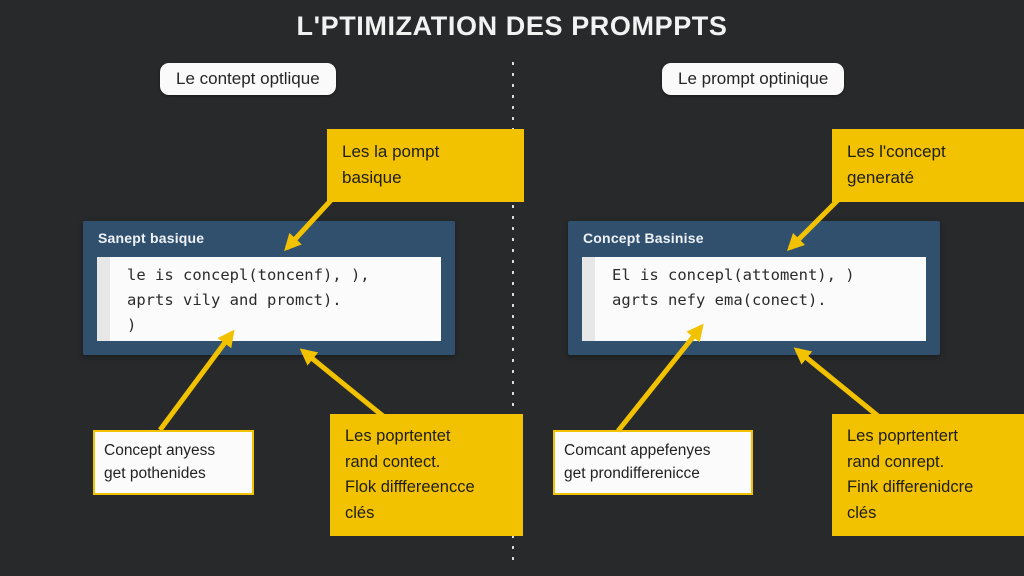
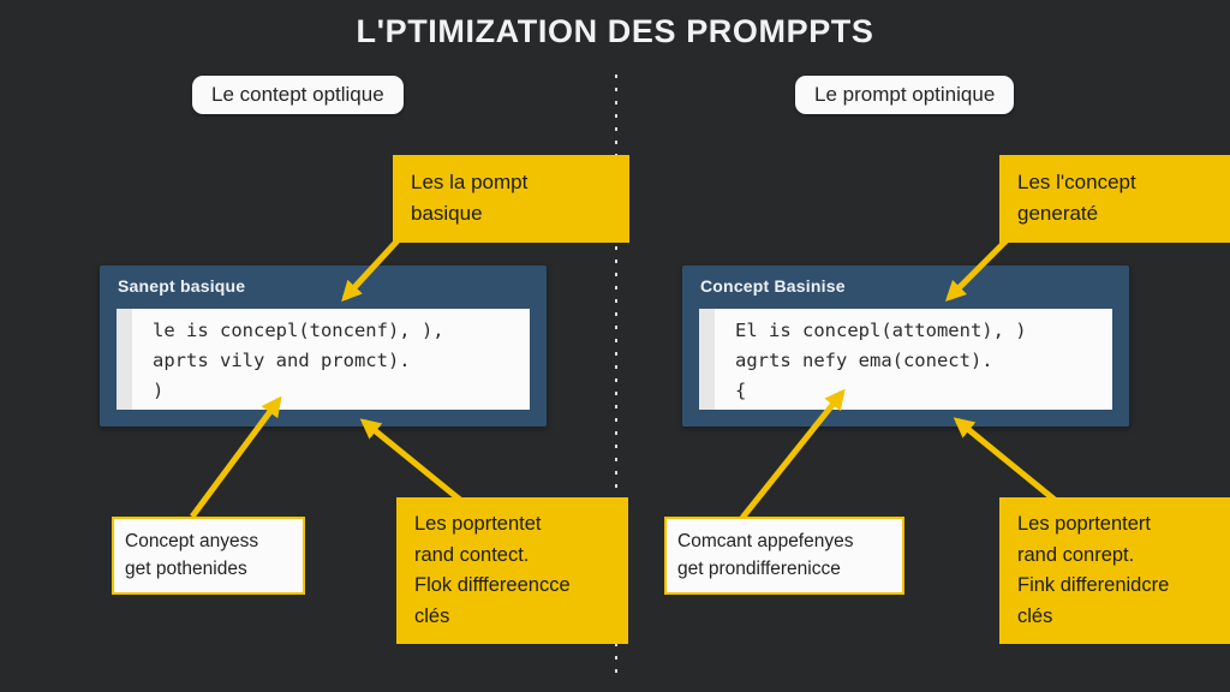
  L'PTIMIZATION DES PROMPPTS
  Le contept optlique
  Les la pompt
  basique
  Sanept basique
  le is concepl(toncenf), ),
  aprts vily and promct).
  )
  Concept anyess
  get pothenides
  Les poprtentet
  rand contect.
  Flok difffereencce
  clés
  Le prompt optinique
  Les l'concept
  generaté
  Concept Basinise
  El is concepl(attoment), )
  agrts nefy ema(conect).
+ {
  Comcant appefenyes
  get prondifferenicce
  Les poprtentert
  rand conrept.
  Fink differenidcre
  clés
